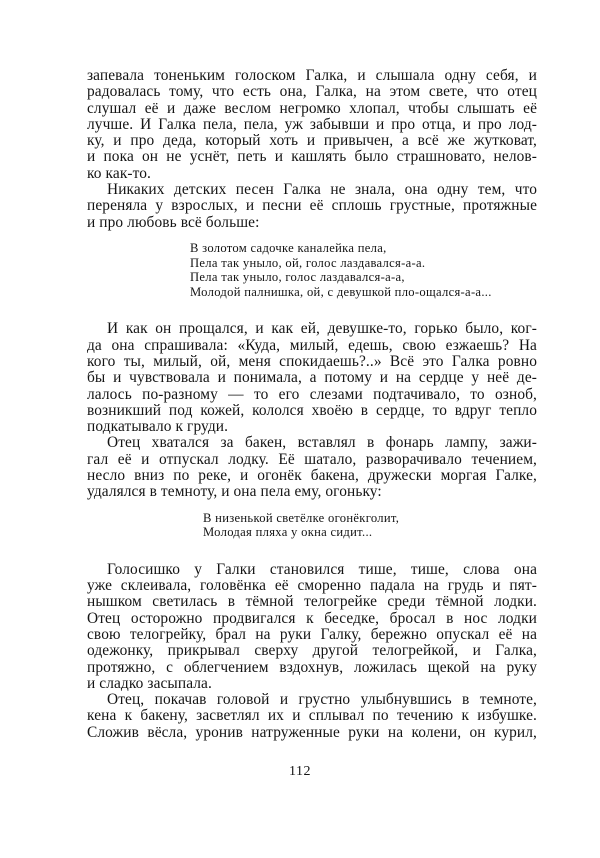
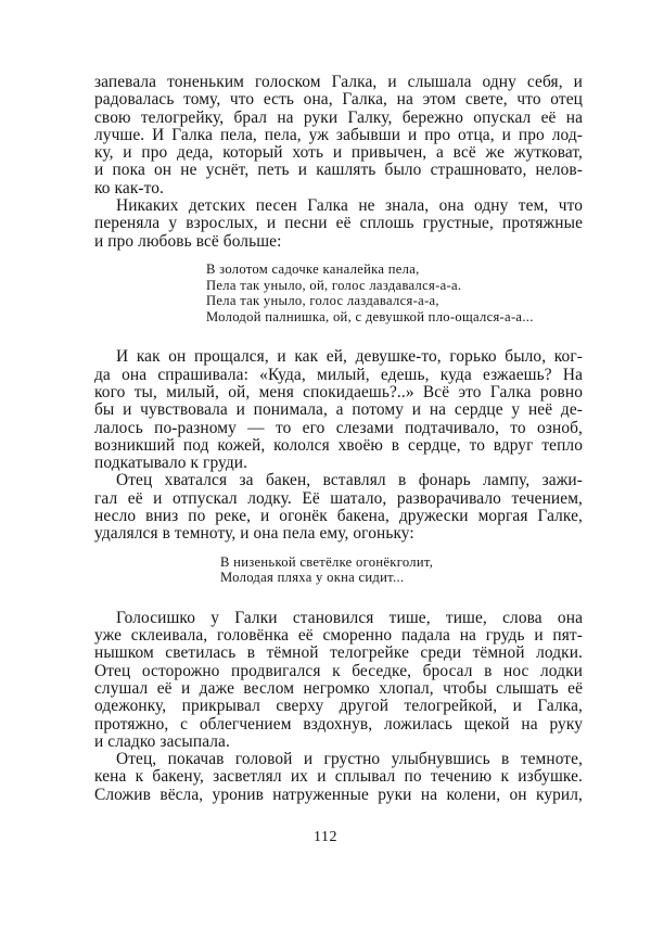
  запевала тоненьким голоском Галка, и слышала одну себя, и
  радовалась тому, что есть она, Галка, на этом свете, что отец
- слушал её и даже веслом негромко хлопал, чтобы слышать её
+ свою телогрейку, брал на руки Галку, бережно опускал её на
  лучше. И Галка пела, пела, уж забывши и про отца, и про лод-
  ку, и про деда, который хоть и привычен, а всё же жутковат,
  и пока он не уснёт, петь и кашлять было страшновато, нелов-
  ко как-то.
  Никаких детских песен Галка не знала, она одну тем, что
  переняла у взрослых, и песни её сплошь грустные, протяжные
  и про любовь всё больше:
  В золотом садочке каналейка пела,
  Пела так уныло, ой, голос лаздавался-а-а.
  Пела так уныло, голос лаздавался-а-а,
  Молодой палнишка, ой, с девушкой пло-ощался-а-а...
  И как он прощался, и как ей, девушке-то, горько было, ког-
- да она спрашивала: «Куда, милый, едешь, свою езжаешь? На
+ да она спрашивала: «Куда, милый, едешь, куда езжаешь? На
  кого ты, милый, ой, меня спокидаешь?..» Всё это Галка ровно
  бы и чувствовала и понимала, а потому и на сердце у неё де-
  лалось по-разному — то его слезами подтачивало, то озноб,
  возникший под кожей, кололся хвоёю в сердце, то вдруг тепло
  подкатывало к груди.
  Отец хватался за бакен, вставлял в фонарь лампу, зажи-
  гал её и отпускал лодку. Её шатало, разворачивало течением,
  несло вниз по реке, и огонёк бакена, дружески моргая Галке,
  удалялся в темноту, и она пела ему, огоньку:
  В низенькой светёлке огонёкголит,
  Молодая пляха у окна сидит...
  Голосишко у Галки становился тише, тише, слова она
  уже склеивала, головёнка её сморенно падала на грудь и пят-
  нышком светилась в тёмной телогрейке среди тёмной лодки.
  Отец осторожно продвигался к беседке, бросал в нос лодки
- свою телогрейку, брал на руки Галку, бережно опускал её на
+ слушал её и даже веслом негромко хлопал, чтобы слышать её
  одежонку, прикрывал сверху другой телогрейкой, и Галка,
  протяжно, с облегчением вздохнув, ложилась щекой на руку
  и сладко засыпала.
  Отец, покачав головой и грустно улыбнувшись в темноте,
  кена к бакену, засветлял их и сплывал по течению к избушке.
  Сложив вёсла, уронив натруженные руки на колени, он курил,
  112
